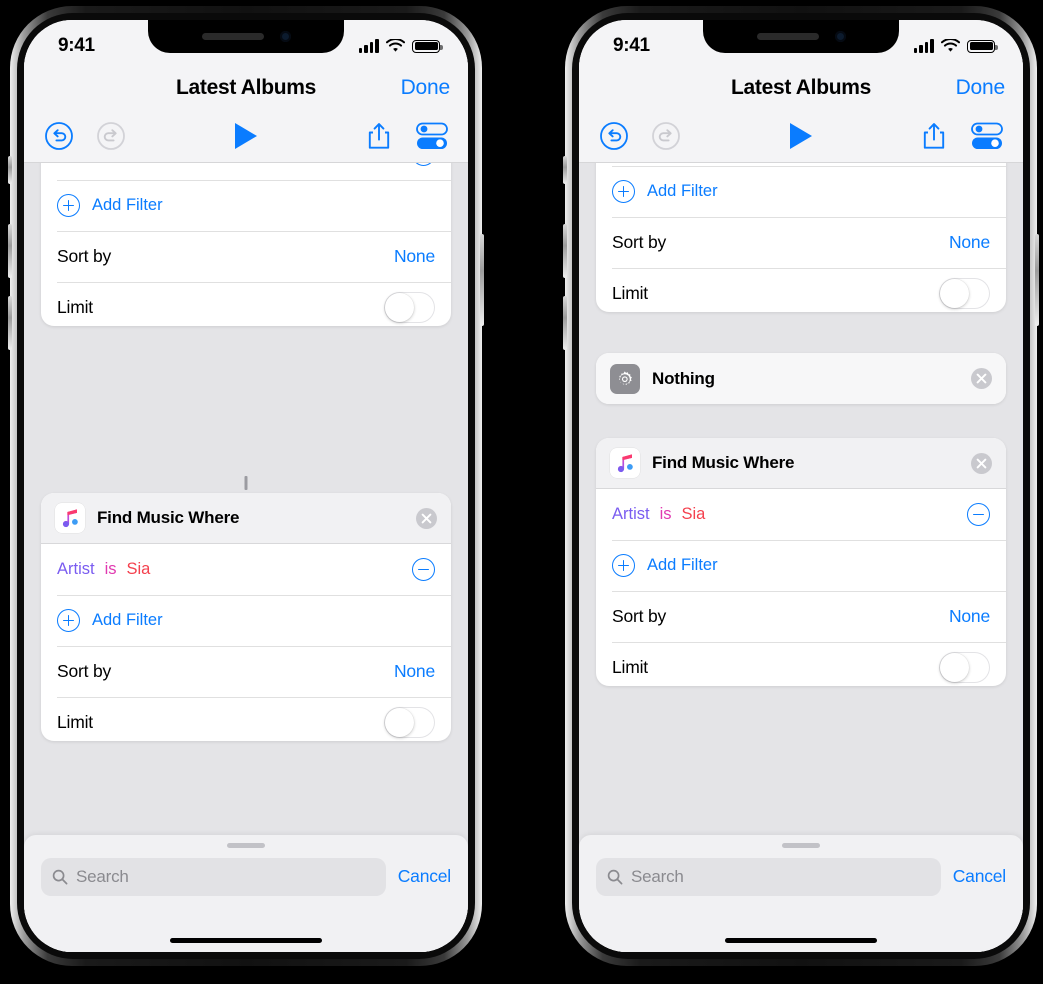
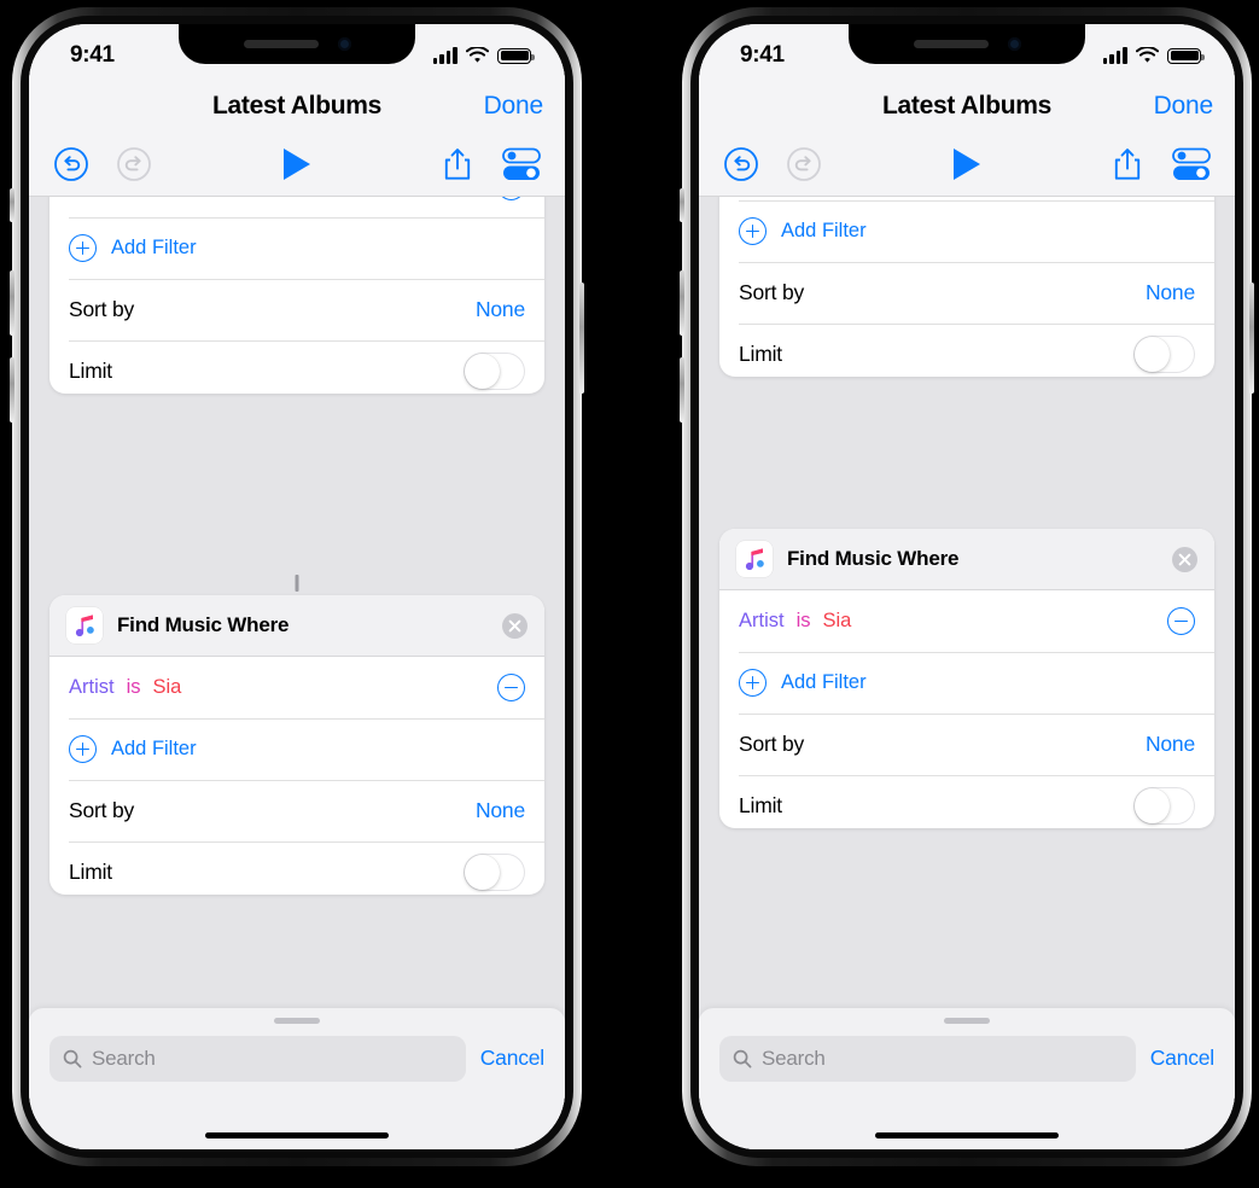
  9:41
  Latest Albums
  Done
  Add Filter
  Sort by
  None
  Limit
  Find Music Where
  Artist
  is
  Sia
  Add Filter
  Sort by
  None
  Limit
  Search
  Cancel
  9:41
  Latest Albums
  Done
  Add Filter
  Sort by
  None
  Limit
- Nothing
  Find Music Where
  Artist
  is
  Sia
  Add Filter
  Sort by
  None
  Limit
  Search
  Cancel
